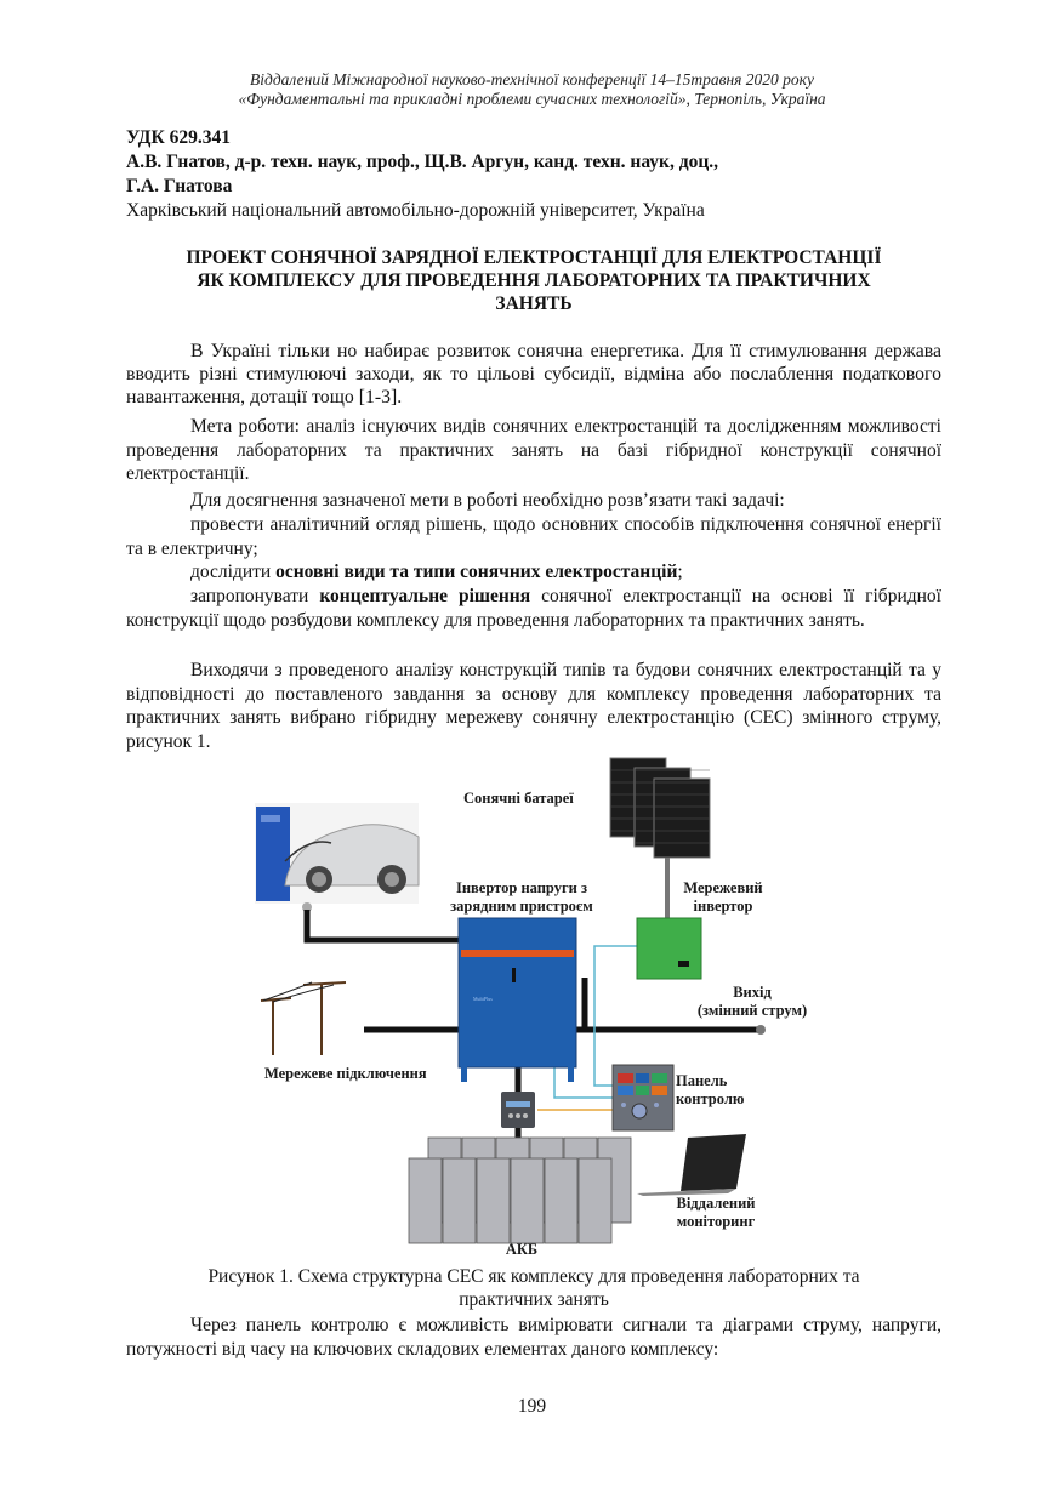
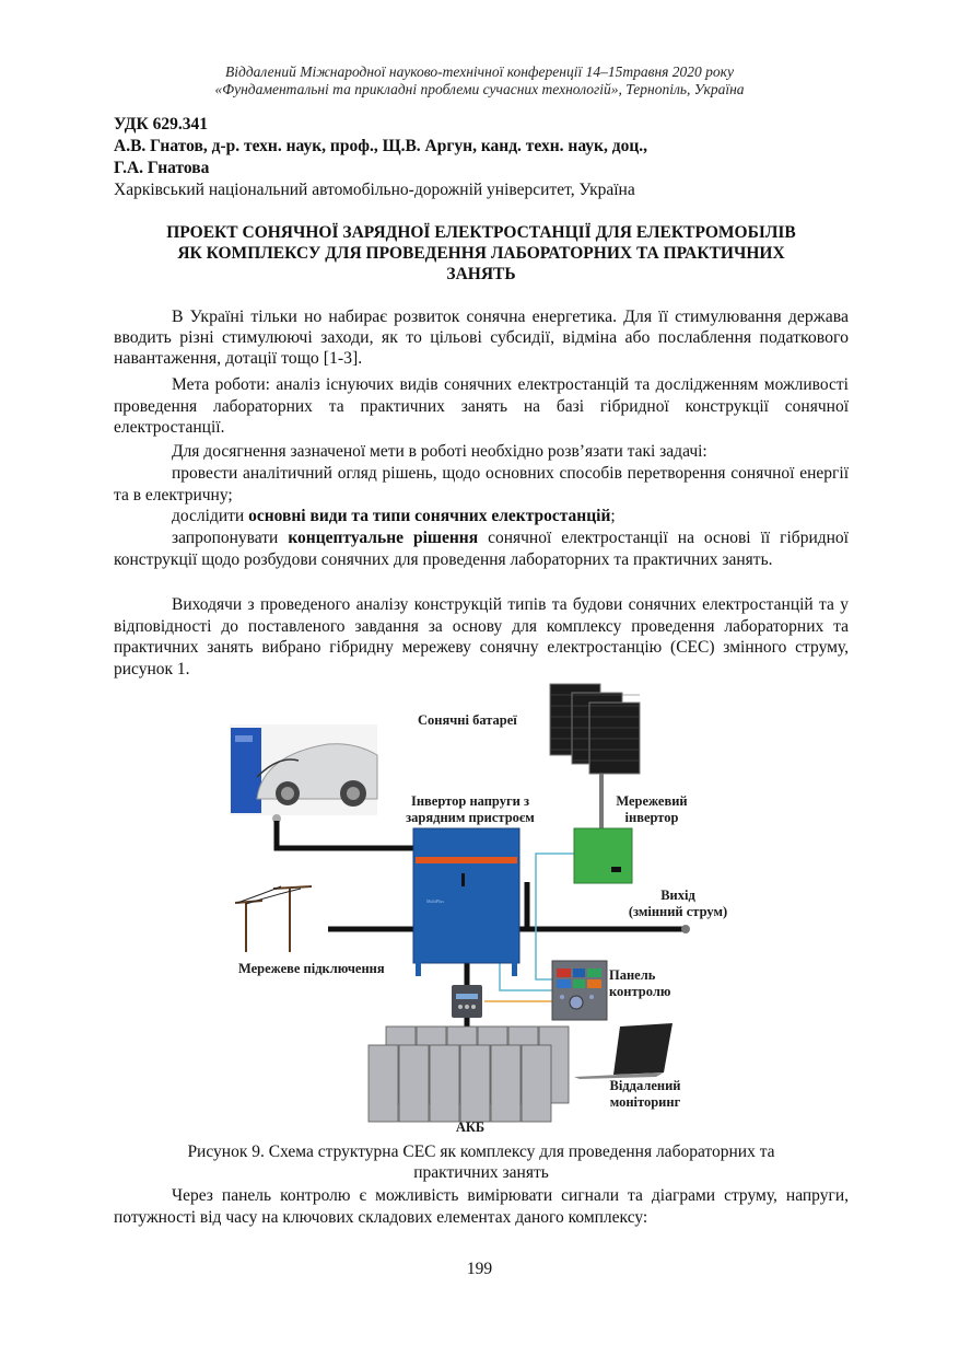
  Віддалений Міжнародної науково-технічної конференції 14–15травня 2020 року
  «Фундаментальні та прикладні проблеми сучасних технологій», Тернопіль, Україна
  УДК 629.341
  А.В. Гнатов, д-р. техн. наук, проф., Щ.В. Аргун, канд. техн. наук, доц.,
  Г.А. Гнатова
  Харківський національний автомобільно-дорожній університет, Україна
- ПРОЕКТ СОНЯЧНОЇ ЗАРЯДНОЇ ЕЛЕКТРОСТАНЦІЇ ДЛЯ ЕЛЕКТРОСТАНЦІЇ
+ ПРОЕКТ СОНЯЧНОЇ ЗАРЯДНОЇ ЕЛЕКТРОСТАНЦІЇ ДЛЯ ЕЛЕКТРОМОБІЛІВ
  ЯК КОМПЛЕКСУ ДЛЯ ПРОВЕДЕННЯ ЛАБОРАТОРНИХ ТА ПРАКТИЧНИХ
  ЗАНЯТЬ
  В Україні тільки но набирає розвиток сонячна енергетика. Для її стимулювання держава вводить різні стимулюючі заходи, як то цільові субсидії, відміна або послаблення податкового навантаження, дотації тощо [1-3].
  Мета роботи: аналіз існуючих видів сонячних електростанцій та дослідженням можливості проведення лабораторних та практичних занять на базі гібридної конструкції сонячної електростанції.
  Для досягнення зазначеної мети в роботі необхідно розв’язати такі задачі:
- провести аналітичний огляд рішень, щодо основних способів підключення сонячної енергії та в електричну;
+ провести аналітичний огляд рішень, щодо основних способів перетворення сонячної енергії та в електричну;
  дослідити основні види та типи сонячних електростанцій;
- запропонувати концептуальне рішення сонячної електростанції на основі її гібридної конструкції щодо розбудови комплексу для проведення лабораторних та практичних занять.
+ запропонувати концептуальне рішення сонячної електростанції на основі її гібридної конструкції щодо розбудови сонячних для проведення лабораторних та практичних занять.
  Виходячи з проведеного аналізу конструкцій типів та будови сонячних електростанцій та у відповідності до поставленого завдання за основу для комплексу проведення лабораторних та практичних занять вибрано гібридну мережеву сонячну електростанцію (СЕС) змінного струму, рисунок 1.
  Сонячні батареї
  Інвертор напруги з
  зарядним пристроєм
  Мережевий
  інвертор
  Вихід
  (змінний струм)
  Мережеве підключення
  Панель
  контролю
  Віддалений
  моніторинг
  АКБ
- Рисунок 1. Схема структурна СЕС як комплексу для проведення лабораторних та
+ Рисунок 9. Схема структурна СЕС як комплексу для проведення лабораторних та
  практичних занять
  Через панель контролю є можливість вимірювати сигнали та діаграми струму, напруги, потужності від часу на ключових складових елементах даного комплексу:
  199
